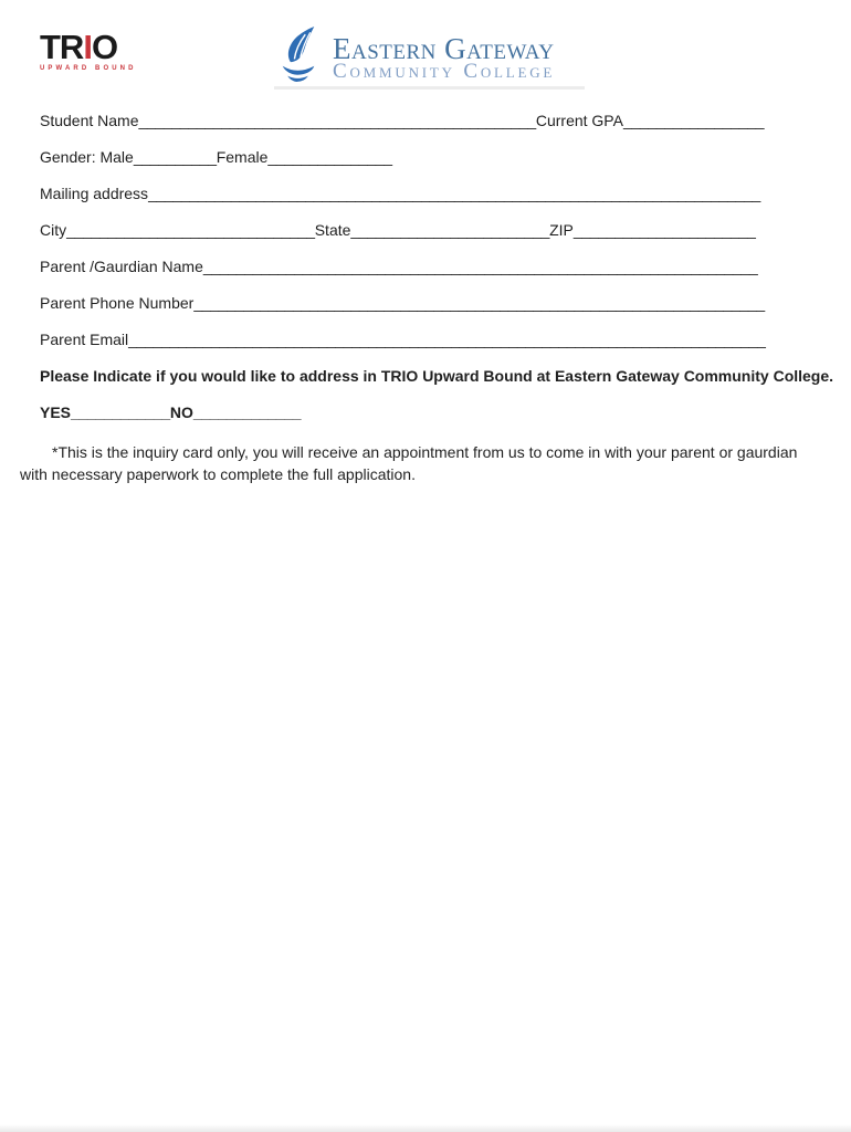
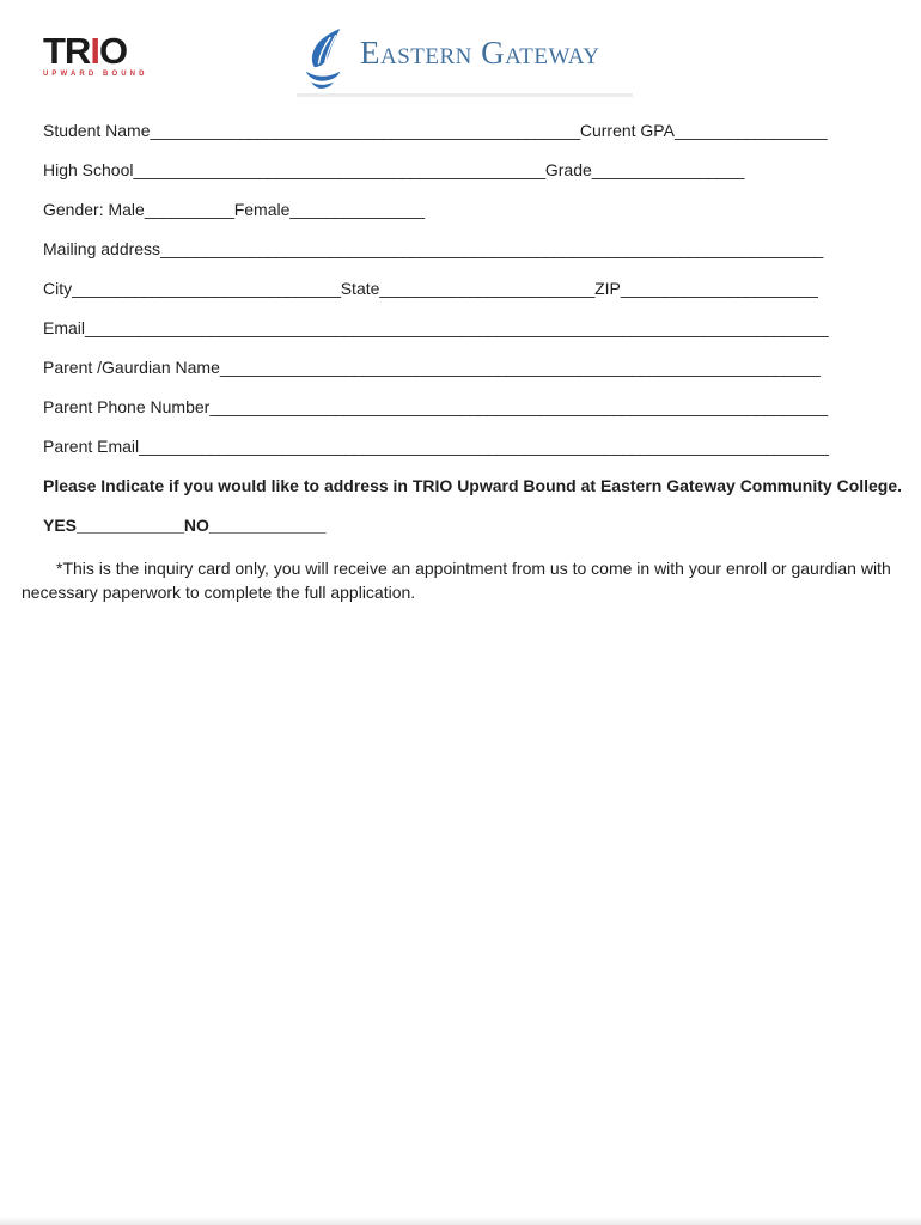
  TRIO
  Eastern Gateway
- Community College
  Student Name________________________________________________Current GPA_________________
+ High School______________________________________________Grade_________________
  Gender: Male__________Female_______________
  Mailing address__________________________________________________________________________
  City______________________________State________________________ZIP______________________
+ Email___________________________________________________________________________________
  Parent /Gaurdian Name___________________________________________________________________
  Parent Phone Number_____________________________________________________________________
  Parent Email_____________________________________________________________________________
  Please Indicate if you would like to address in TRIO Upward Bound at Eastern Gateway Community College.
  YES____________NO_____________
- *This is the inquiry card only, you will receive an appointment from us to come in with your parent or gaurdian with necessary paperwork to complete the full application.
+ *This is the inquiry card only, you will receive an appointment from us to come in with your enroll or gaurdian with necessary paperwork to complete the full application.
